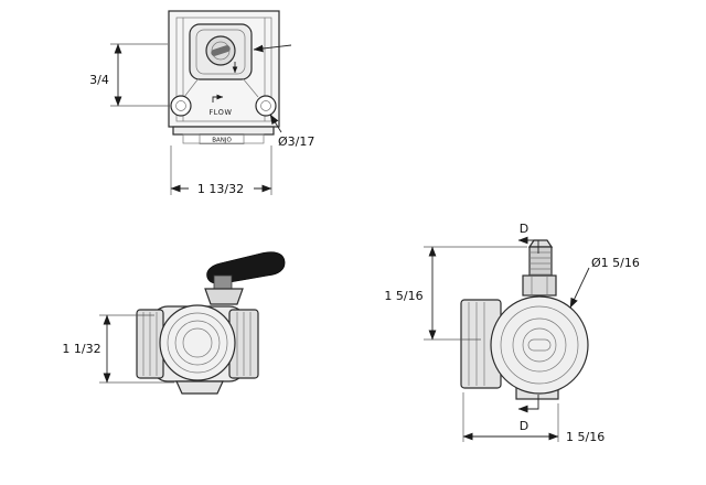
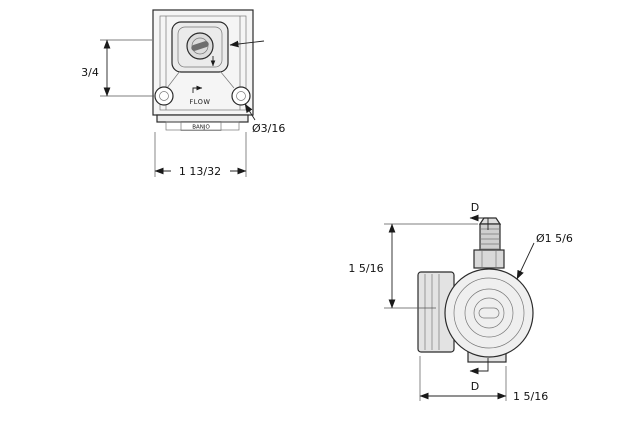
  FLOW
  3/4
- Ø3/17
+ Ø3/16
  1 13/32
- 1 1/32
  D
  D
  1 5/16
- Ø1 5/16
+ Ø1 5/6
  1 5/16
